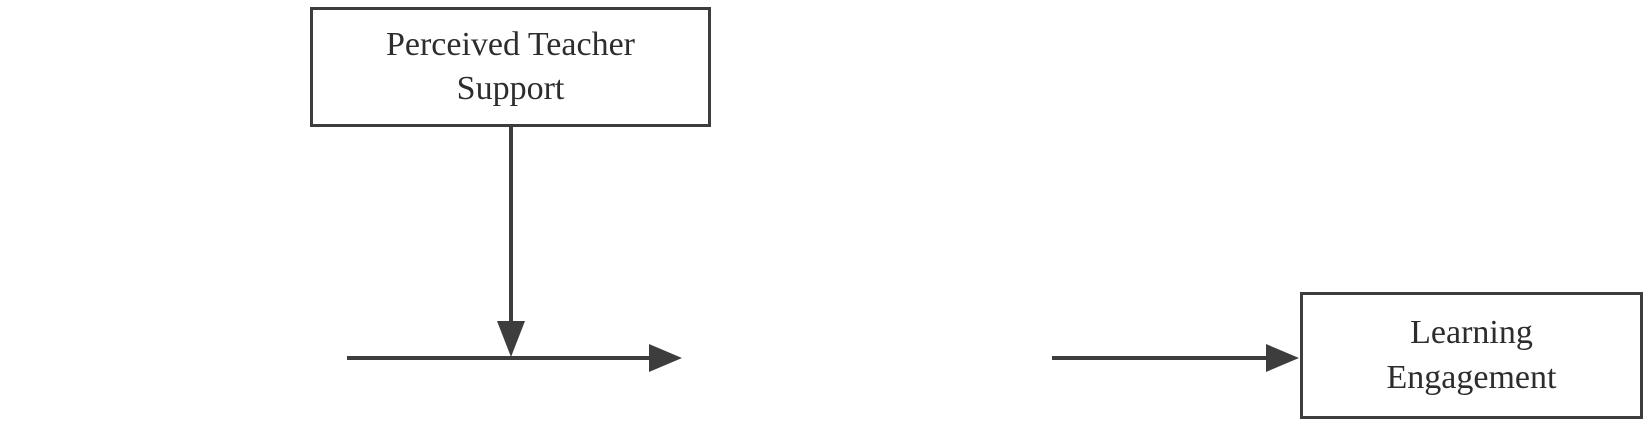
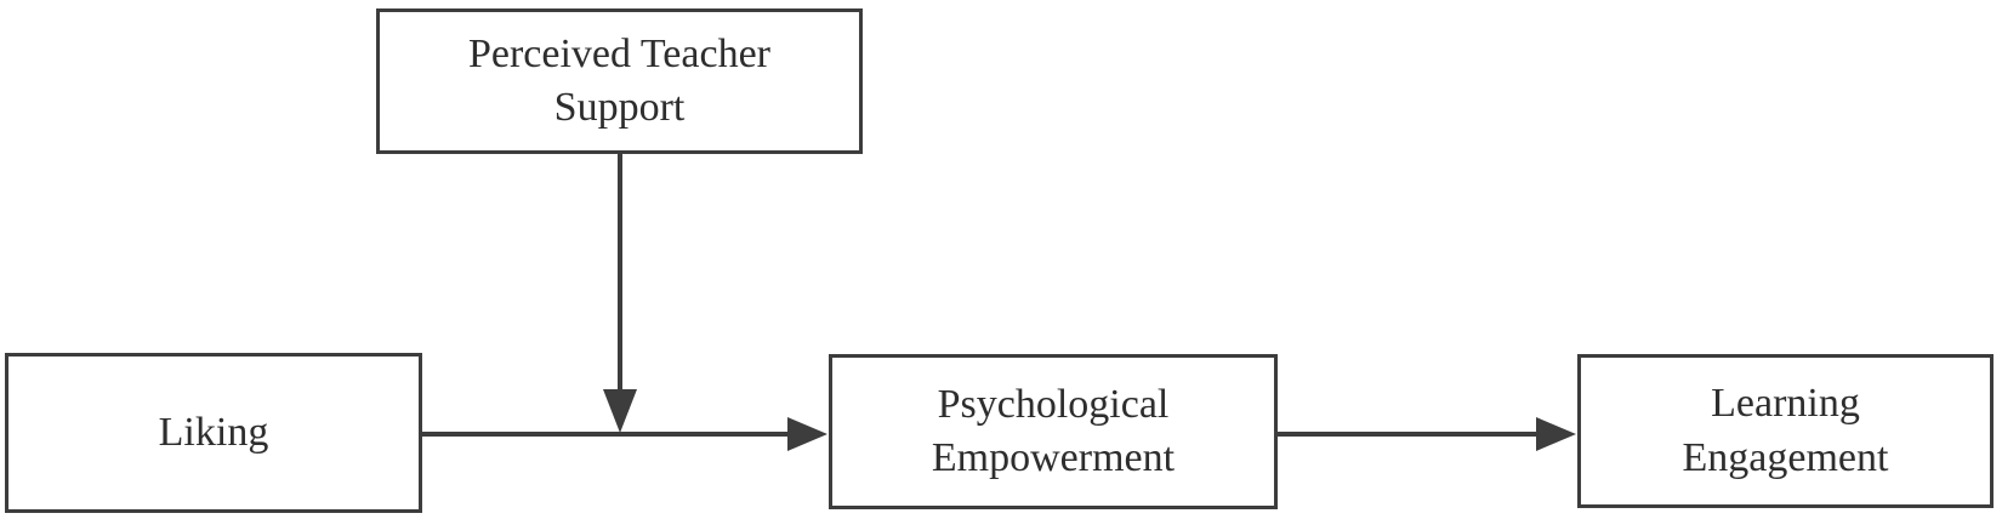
  Perceived Teacher Support
+ Liking
+ Psychological Empowerment
  Learning Engagement
